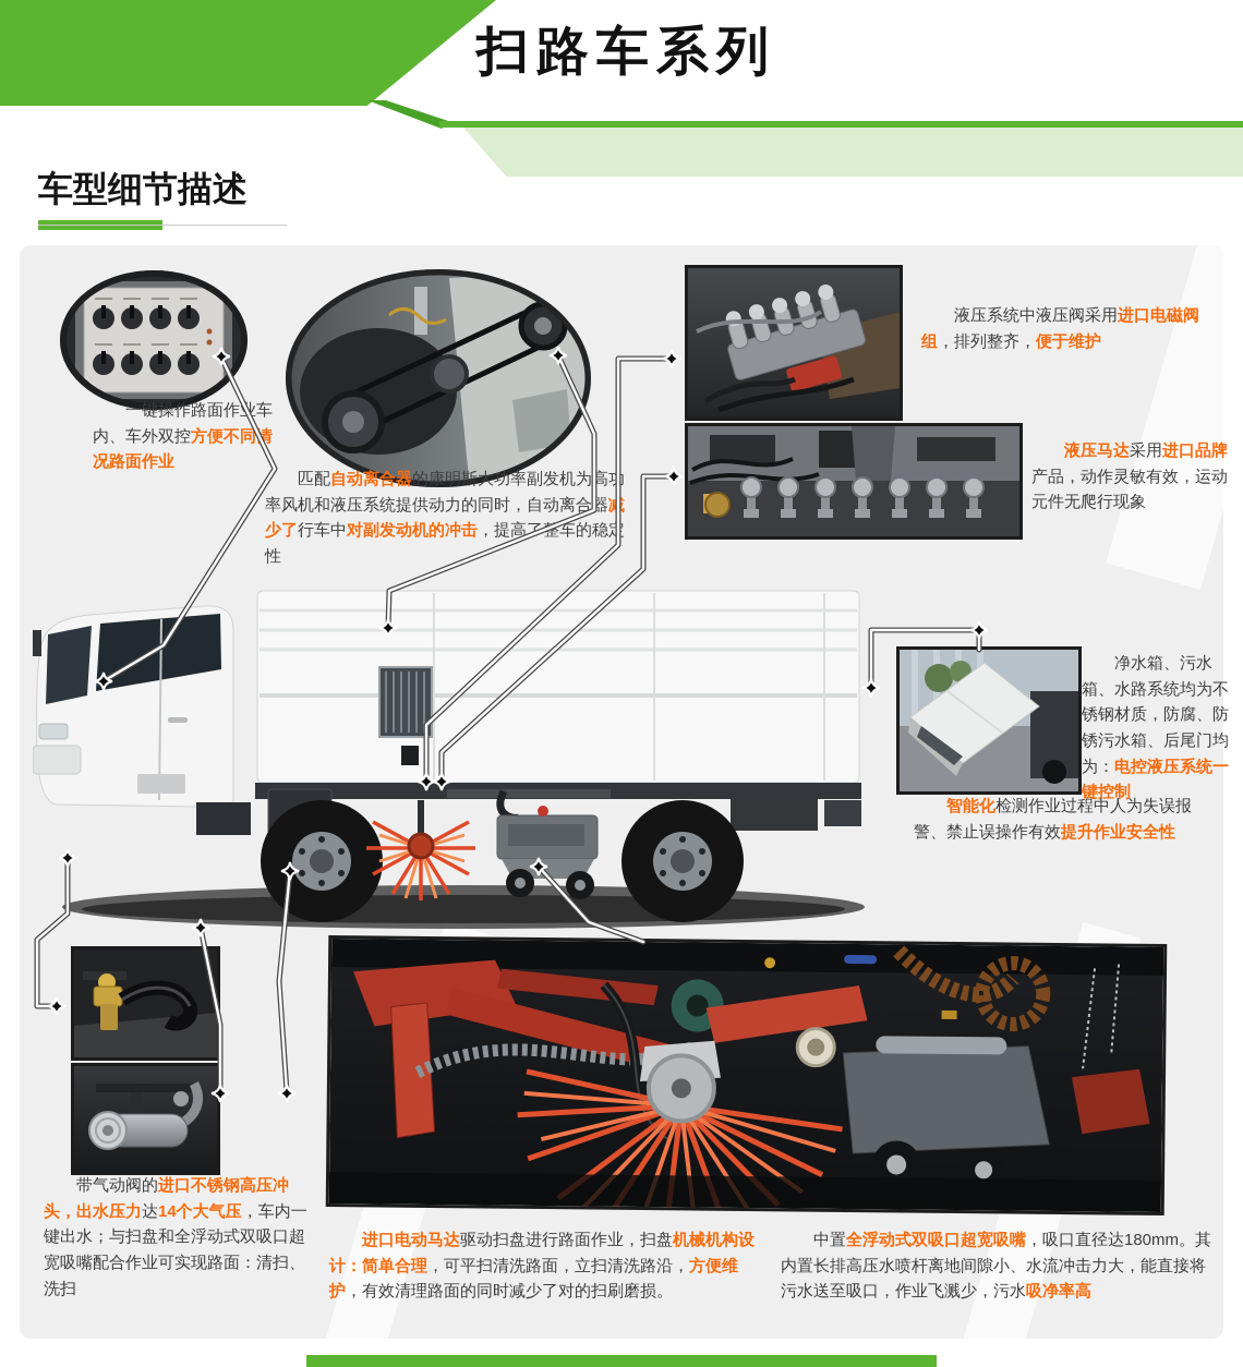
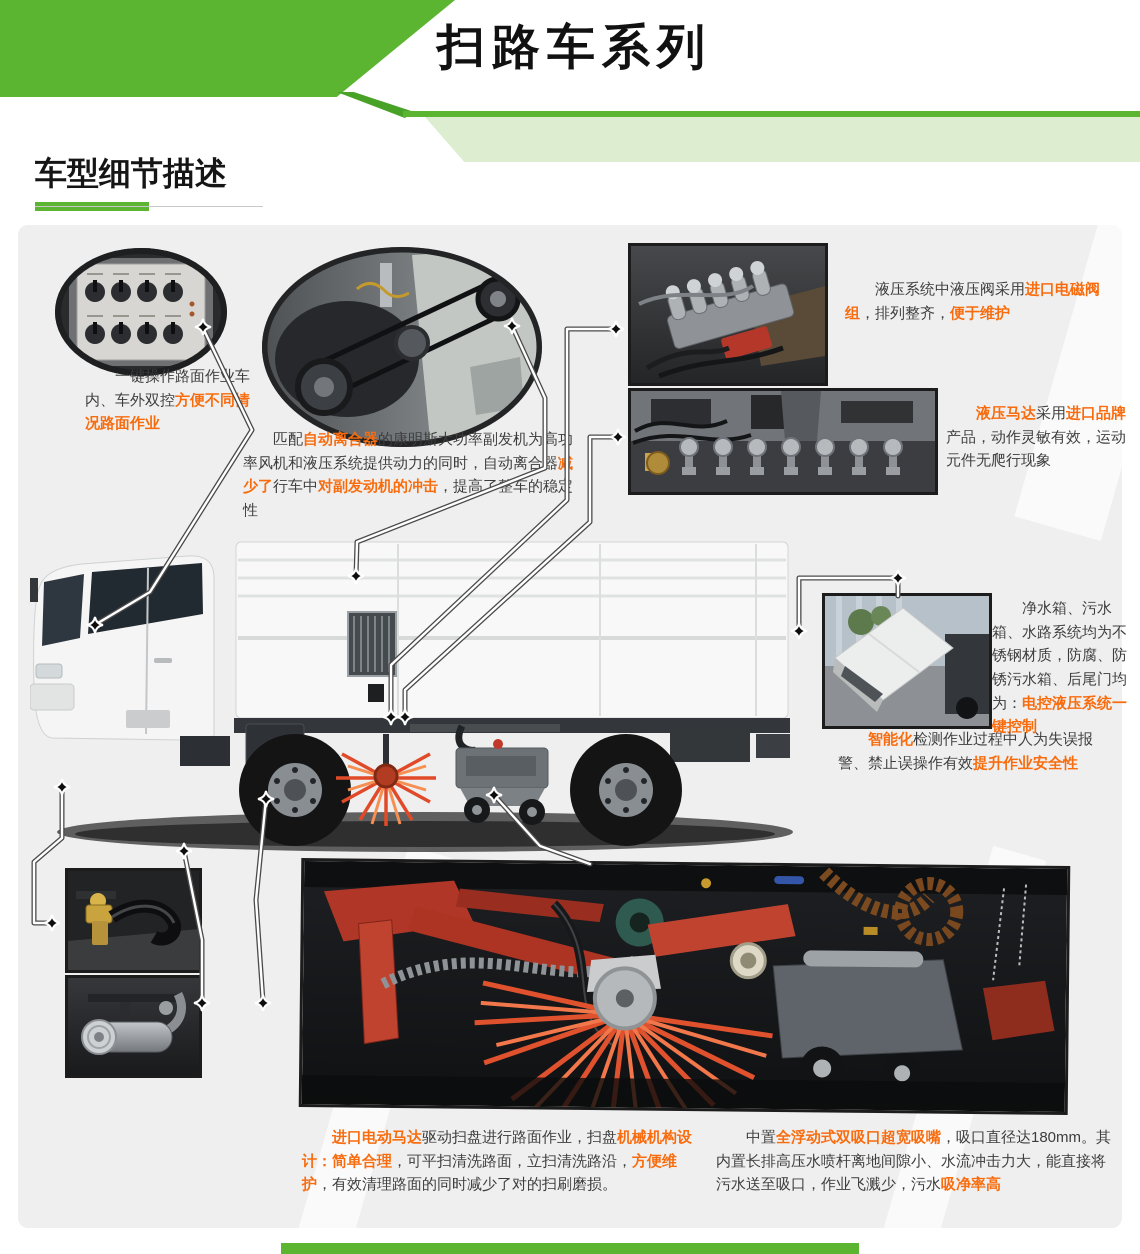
  扫路车系列
  车型细节描述
  一键操作路面作车内、车外双控方便不同情况路面作业
  匹配自动离合器的康明斯大功率副发机为高率风机和液压系统提供动力的同时，自动离合器少了行车中对副发动机的冲击，提高整车的稳性
  液压系统中液压阀采用进口电磁阀组，排列整齐，便于维护
  液压马达采用进口品牌产品，动作灵敏有效，运动元件无爬行现象
  净水箱、污水箱、水路系统均为不锈钢材质，防腐、防锈污水箱、后尾门均为：电控液压系统一键控制
  智能化检测作业过程中人为失误报警、禁止误操作有效提升作业安全性
- 带气动阀的进口不锈钢高压冲头，出水压力达14个大气压，车内一键出水；与扫盘和全浮动式双吸口超宽吸嘴配合作业可实现路面：清扫、洗扫
  进口电动马达驱动扫盘进行路面作业，扫盘机械机构设计：简单合理，可平扫清洗路面，立扫清洗路沿，方便维护，有效清理路面的同时减少了对的扫刷磨损。
  中置全浮动式双吸口超宽吸嘴，吸口直径达180mm。其内置长排高压水喷杆离地间隙小、水流冲击力大，能直接将污水送至吸口，作业飞溅少，污水吸净率高
